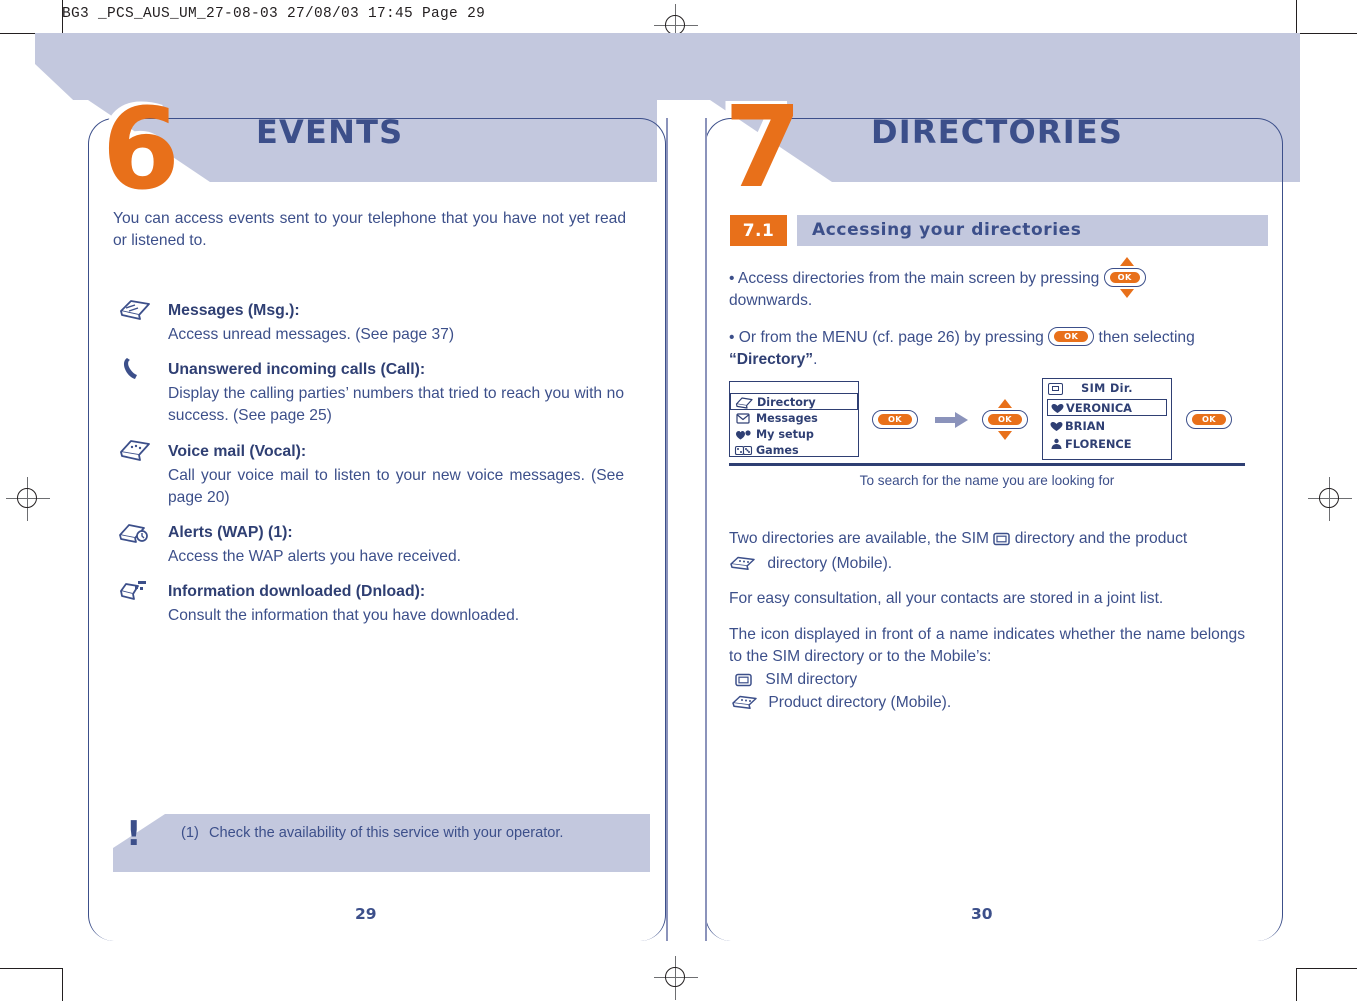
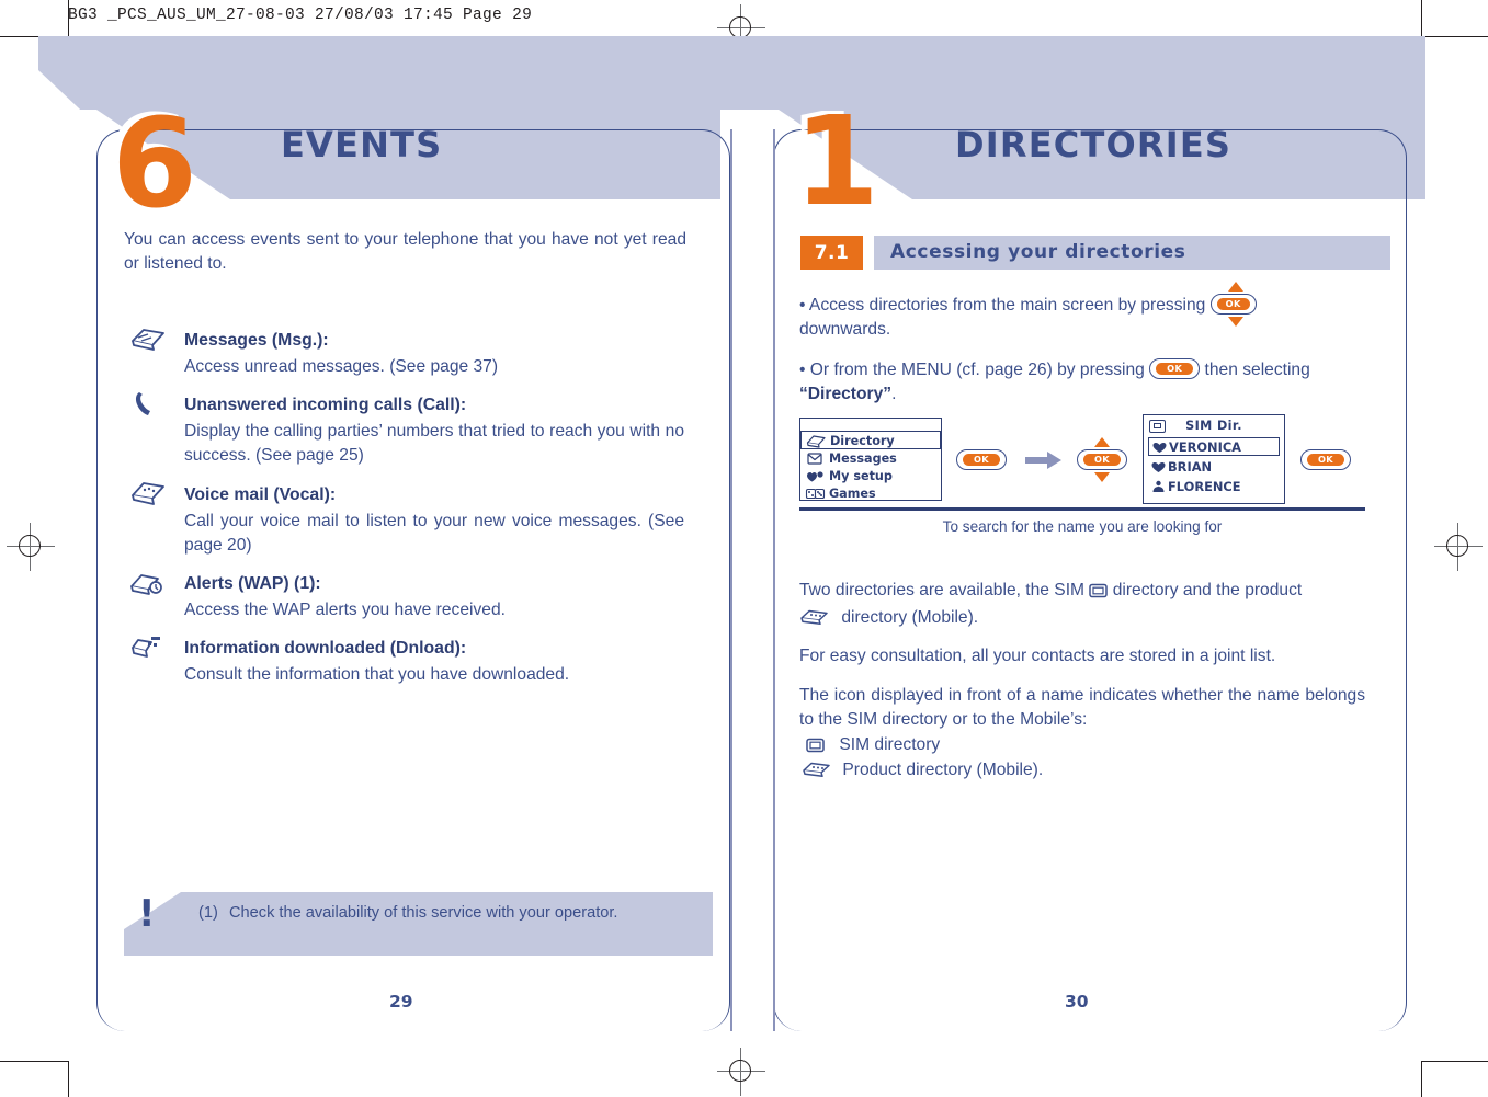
  BG3 _PCS_AUS_UM_27-08-03 27/08/03 17:45 Page 29
  6
  EVENTS
- 7
+ 1
  DIRECTORIES
  You can access events sent to your telephone that you have not yet read or listened to.
  Messages (Msg.):
  Access unread messages. (See page 37)
  Unanswered incoming calls (Call):
  Display the calling parties’ numbers that tried to reach you with no success. (See page 25)
  Voice mail (Vocal):
  Call your voice mail to listen to your new voice messages. (See page 20)
  Alerts (WAP) (1):
  Access the WAP alerts you have received.
  Information downloaded (Dnload):
  Consult the information that you have downloaded.
  !
  (1) Check the availability of this service with your operator.
  29
  7.1
  Accessing your directories
  • Access directories from the main screen by pressing
  OK
  downwards.
  • Or from the MENU (cf. page 26) by pressing
  OK
  then selecting
  “Directory”.
  Directory
  Messages
  My setup
  Games
  OK
  OK
  SIM Dir.
  VERONICA
  BRIAN
  FLORENCE
  OK
  To search for the name you are looking for
  Two directories are available, the SIM directory and the product
  directory (Mobile).
  For easy consultation, all your contacts are stored in a joint list.
  The icon displayed in front of a name indicates whether the name belongs to the SIM directory or to the Mobile’s:
  SIM directory
  Product directory (Mobile).
  30
